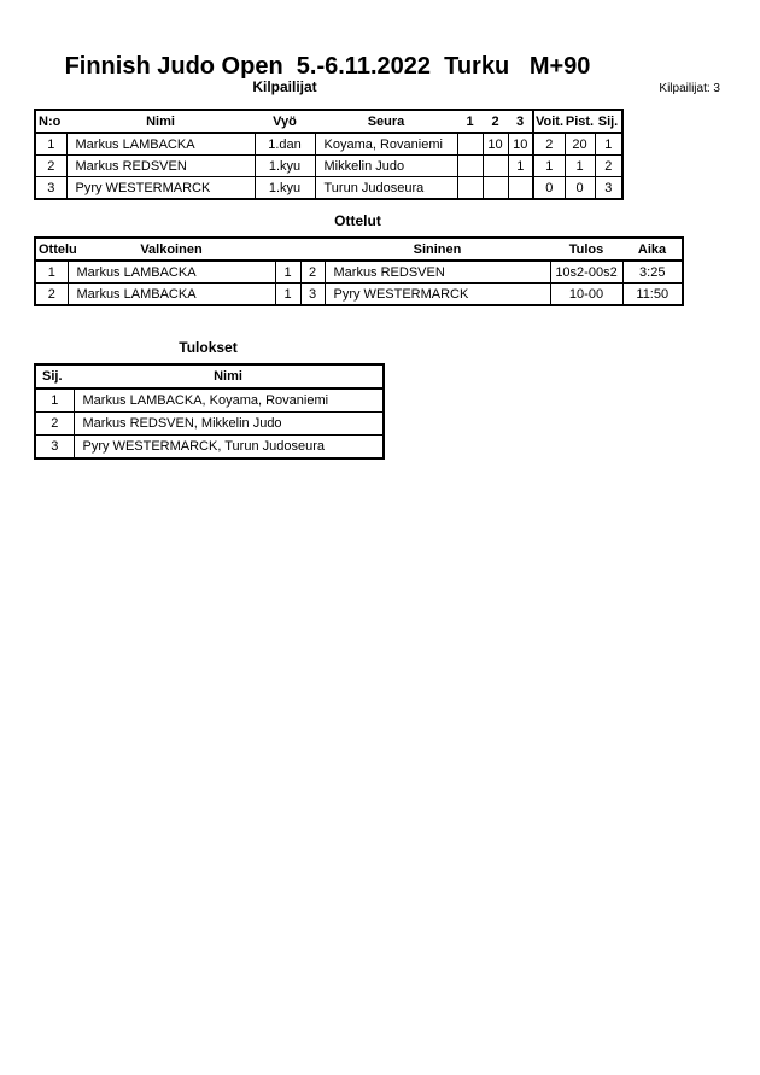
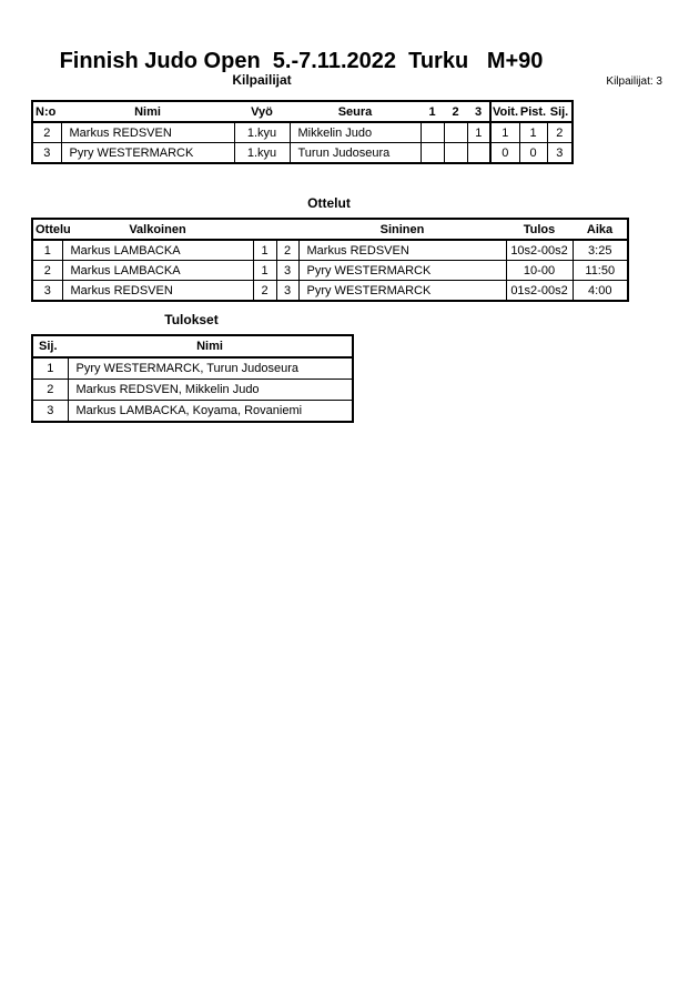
- Finnish Judo Open 5.-6.11.2022 Turku M+90
+ Finnish Judo Open 5.-7.11.2022 Turku M+90
  Kilpailijat
  Kilpailijat: 3
  N:o	Nimi	Vyö	Seura	1	2	3	Voit.	Pist.	Sij.
- 1	Markus LAMBACKA	1.dan	Koyama, Rovaniemi		10	10	2	20	1
  2	Markus REDSVEN	1.kyu	Mikkelin Judo			1	1	1	2
  3	Pyry WESTERMARCK	1.kyu	Turun Judoseura				0	0	3
  Ottelut
  Ottelu	Valkoinen			Sininen	Tulos	Aika
  1	Markus LAMBACKA	1	2	Markus REDSVEN	10s2-00s2	3:25
  2	Markus LAMBACKA	1	3	Pyry WESTERMARCK	10-00	11:50
+ 3	Markus REDSVEN	2	3	Pyry WESTERMARCK	01s2-00s2	4:00
  Tulokset
  Sij.	Nimi
- 1	Markus LAMBACKA, Koyama, Rovaniemi
+ 1	Pyry WESTERMARCK, Turun Judoseura
  2	Markus REDSVEN, Mikkelin Judo
- 3	Pyry WESTERMARCK, Turun Judoseura
+ 3	Markus LAMBACKA, Koyama, Rovaniemi
